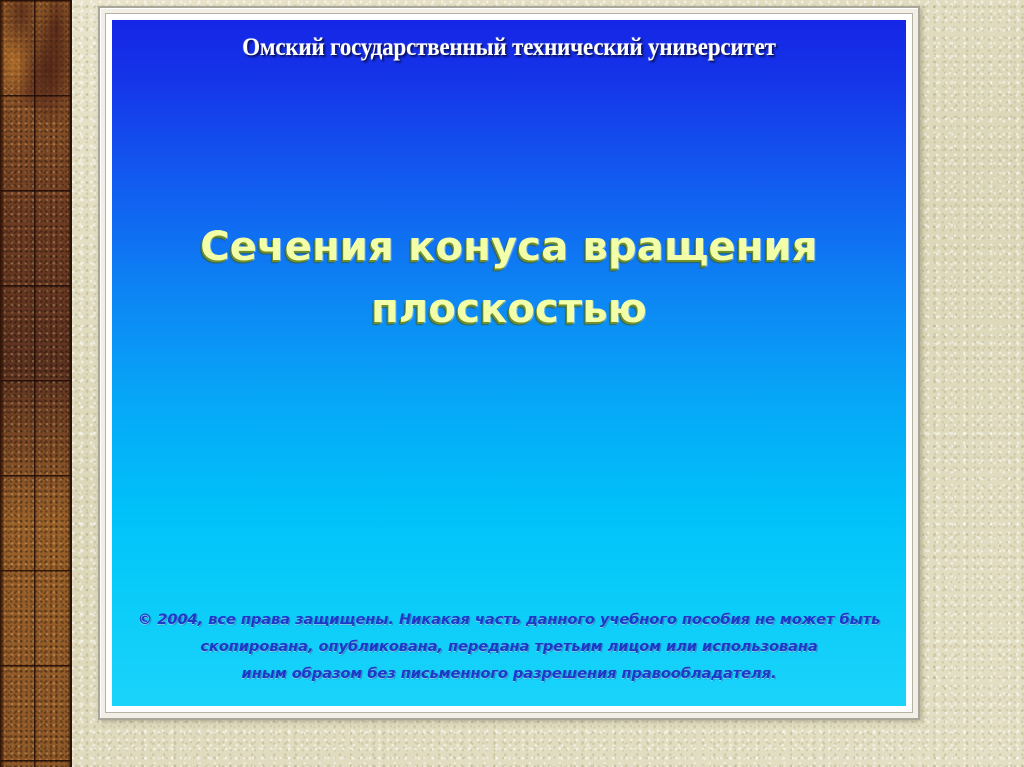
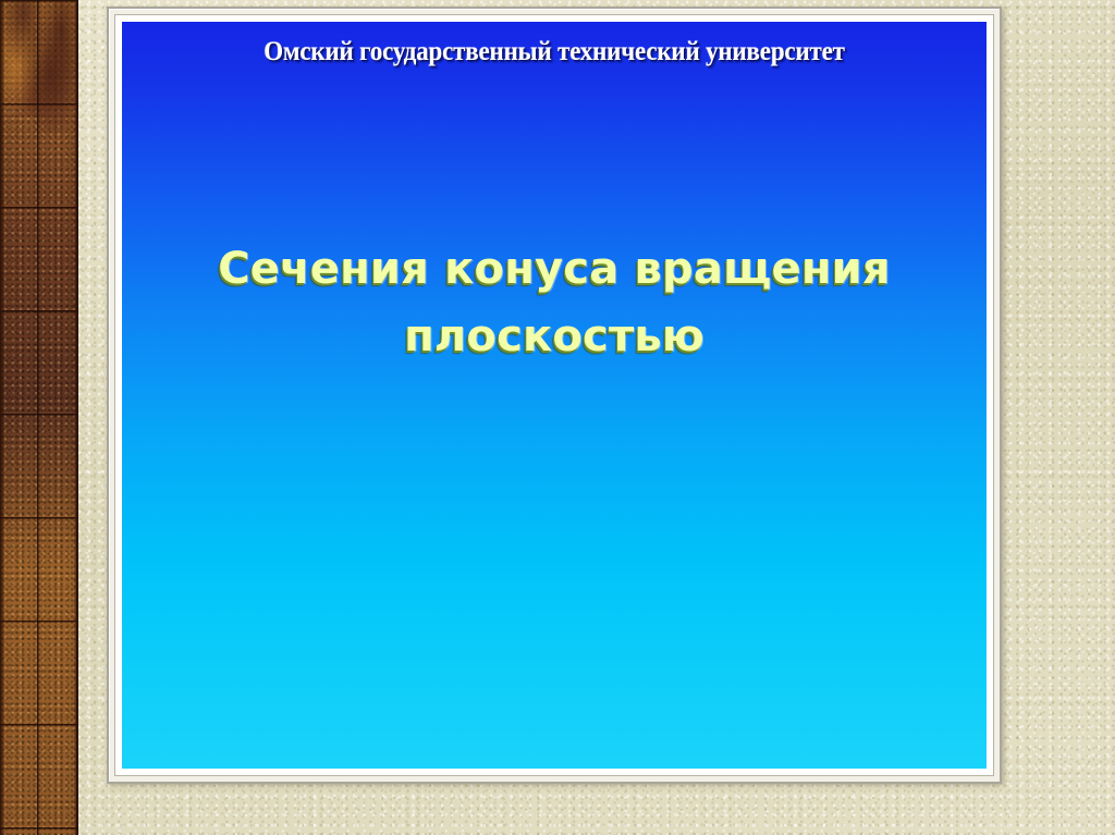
  Омский государственный технический университет
  Сечения конуса вращения
  плоскостью
- © 2004, все права защищены. Никакая часть данного учебного пособия не может быть
- скопирована, опубликована, передана третьим лицом или использована
- иным образом без письменного разрешения правообладателя.
